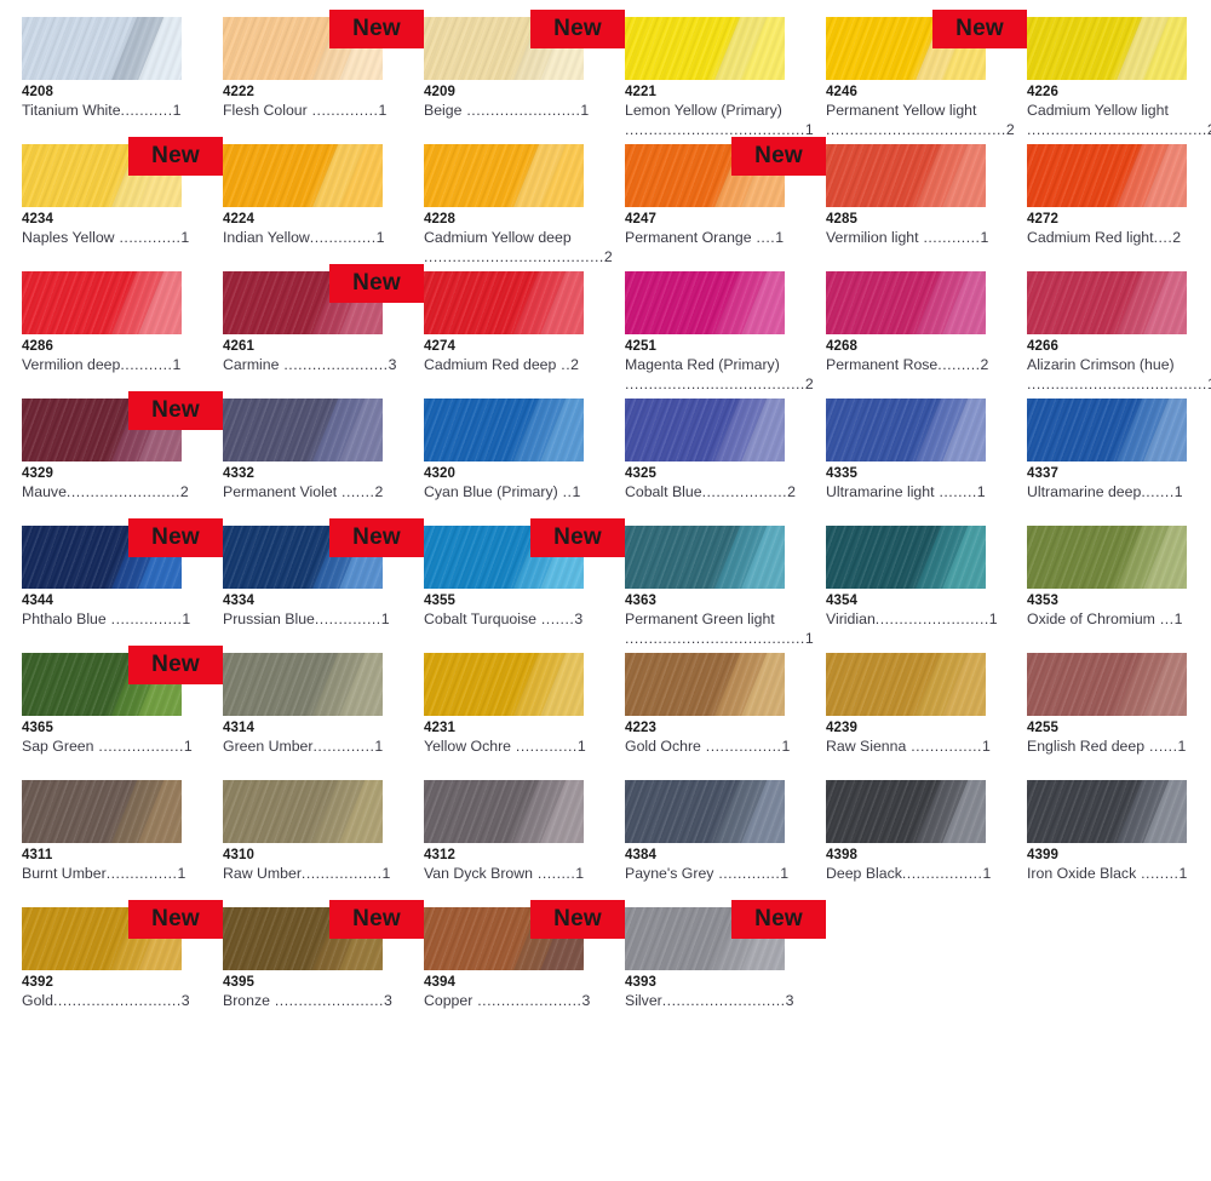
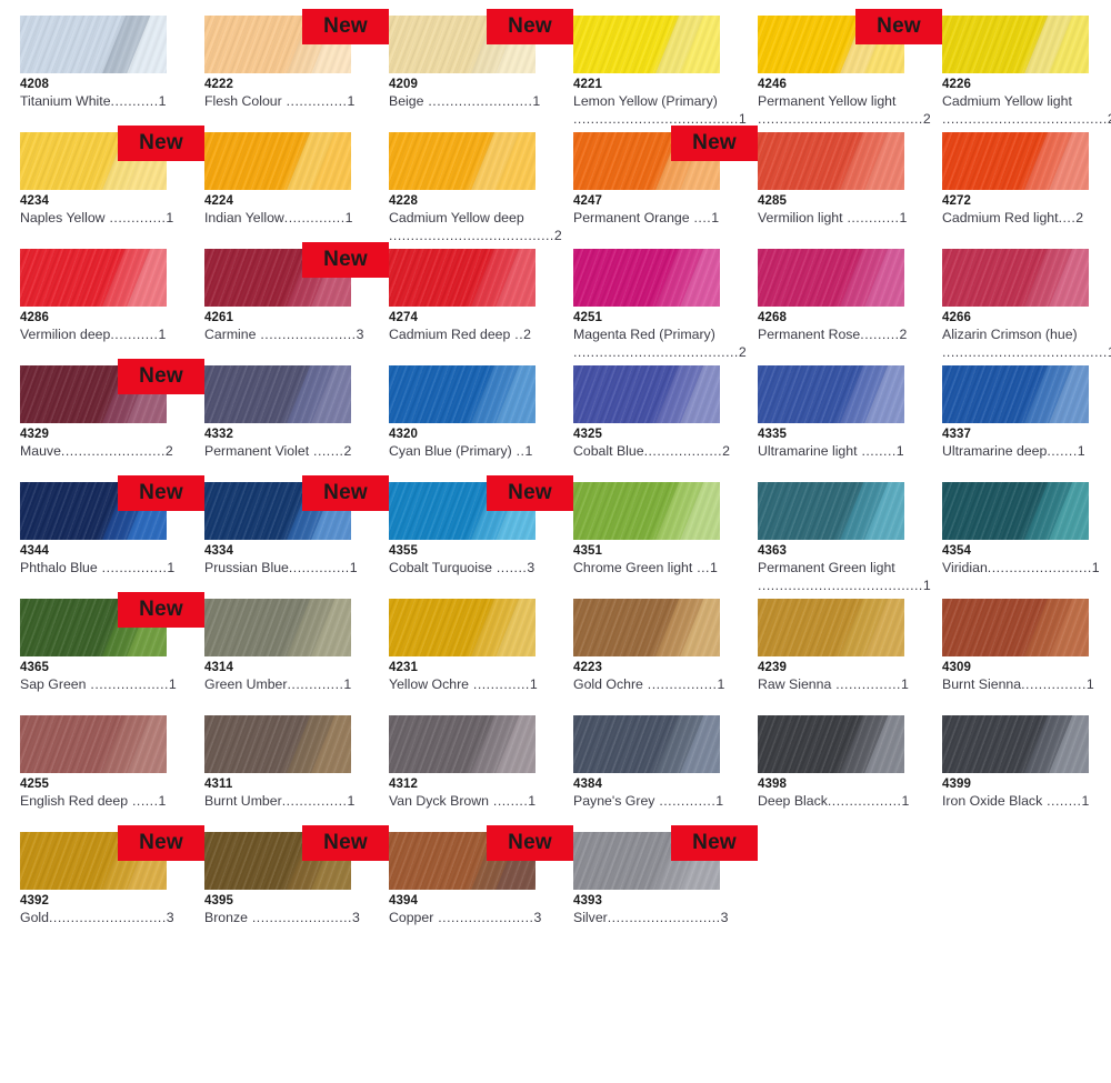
  4208
  Titanium White...........1
  New
  4222
  Flesh Colour ..............1
  New
  4209
  Beige ........................1
  4221
  Lemon Yellow (Primary)
  ......................................1
  New
  4246
  Permanent Yellow light
  ......................................2
  4226
  Cadmium Yellow light
  ......................................
  New
  4234
  Naples Yellow .............1
  4224
  Indian Yellow..............1
  4228
  Cadmium Yellow deep
  ......................................2
  New
  4247
  Permanent Orange ....1
  4285
  Vermilion light ............1
  4272
  Cadmium Red light....2
  4286
  Vermilion deep...........1
  New
  4261
  Carmine ......................3
  4274
  Cadmium Red deep ..2
  4251
  Magenta Red (Primary)
  ......................................2
  4268
  Permanent Rose.........2
  4266
  Alizarin Crimson (hue)
  ......................................
  New
  4329
  Mauve........................2
  4332
  Permanent Violet .......2
  4320
  Cyan Blue (Primary) ..1
  4325
  Cobalt Blue..................2
  4335
  Ultramarine light ........1
  4337
  Ultramarine deep.......1
  New
  4344
  Phthalo Blue ...............1
  New
  4334
  Prussian Blue..............1
  New
  4355
  Cobalt Turquoise .......3
+ 4351
+ Chrome Green light ...1
  4363
  Permanent Green light
  ......................................1
  4354
  Viridian........................1
- 4353
- Oxide of Chromium ...1
  New
  4365
  Sap Green ..................1
  4314
  Green Umber.............1
  4231
  Yellow Ochre .............1
  4223
  Gold Ochre ................1
  4239
  Raw Sienna ...............1
+ 4309
+ Burnt Sienna...............1
  4255
  English Red deep ......1
  4311
  Burnt Umber...............1
- 4310
- Raw Umber.................1
  4312
  Van Dyck Brown ........1
  4384
  Payne's Grey .............1
  4398
  Deep Black.................1
  4399
  Iron Oxide Black ........1
  New
  4392
  Gold...........................3
  New
  4395
  Bronze .......................3
  New
  4394
  Copper ......................3
  New
  4393
  Silver..........................3
